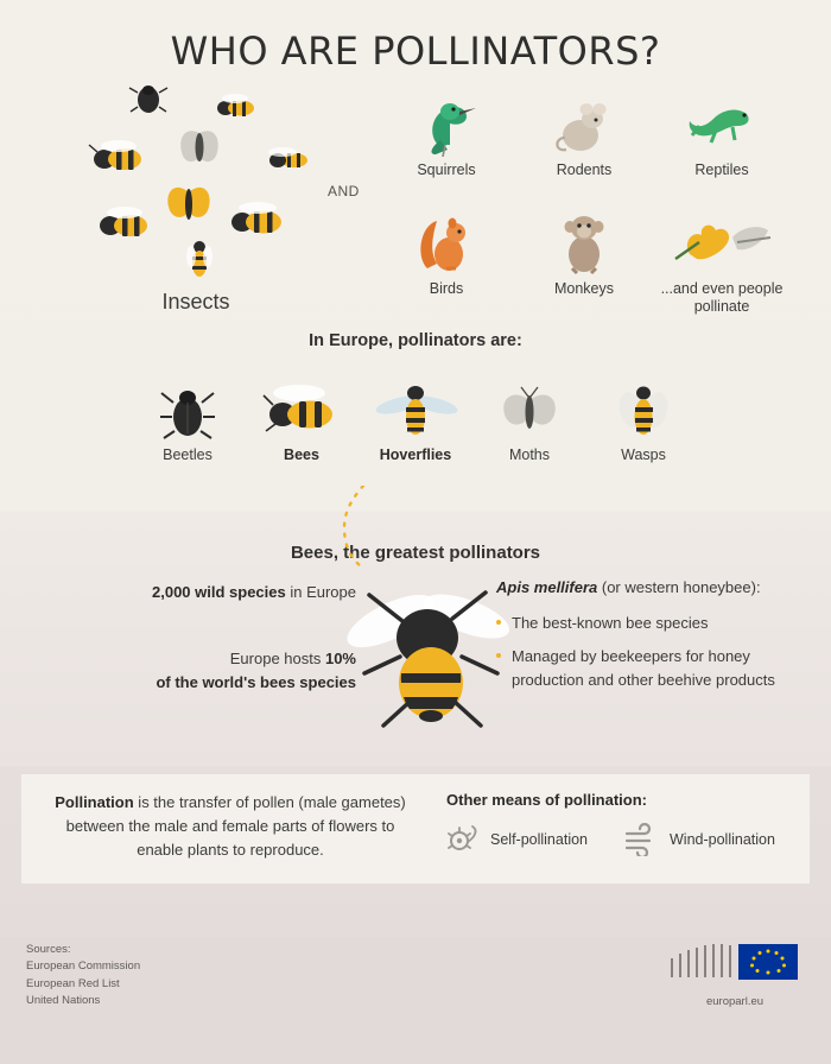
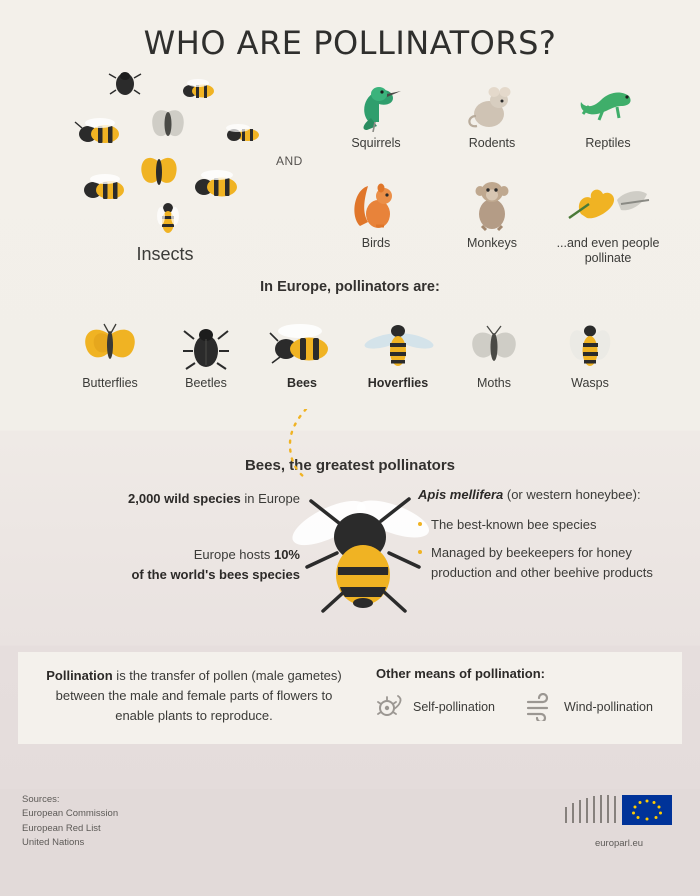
  WHO ARE POLLINATORS?
  Insects
  AND
  Squirrels
  Rodents
  Reptiles
  Birds
  Monkeys
  ...and even people pollinate
  In Europe, pollinators are:
+ Butterflies
  Beetles
  Bees
  Hoverflies
  Moths
  Wasps
  Bees, the greatest pollinators
  2,000 wild species in Europe
  Europe hosts 10%
  of the world's bees species
  Apis mellifera (or western honeybee):
  The best-known bee species
  Managed by beekeepers for honey production and other beehive products
  Pollination is the transfer of pollen (male gametes) between the male and female parts of flowers to enable plants to reproduce.
  Other means of pollination:
  Self-pollination
  Wind-pollination
  Sources:
  European Commission
  European Red List
  United Nations
  europarl.eu
